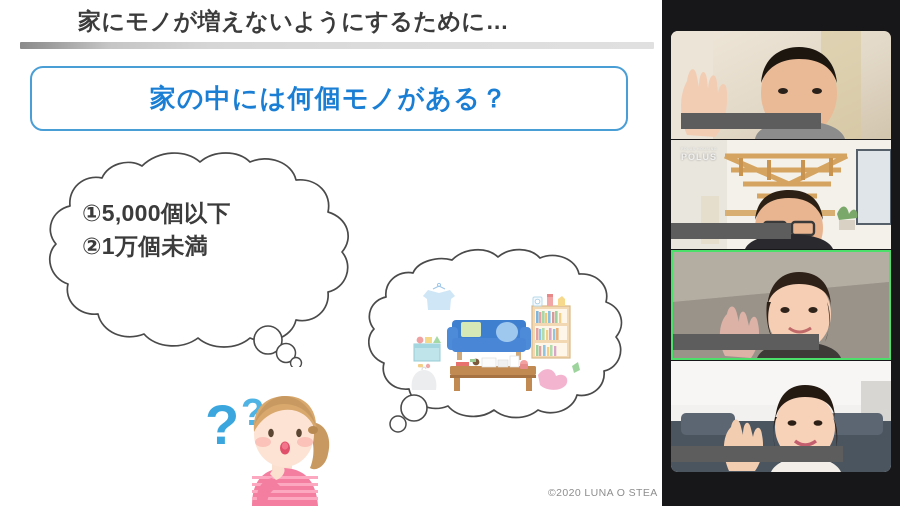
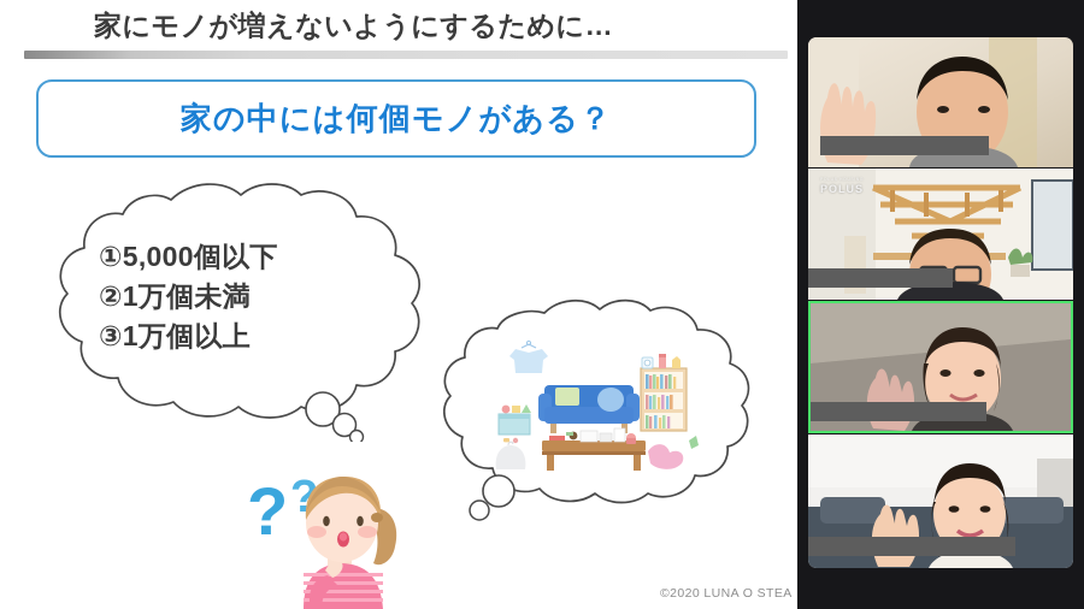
  家にモノが増えないようにするために…
  家の中には何個モノがある？
  ①5,000個以下
  ②1万個未満
+ ③1万個以上
  ?
  ?
  ©2020 LUNA O STEA
  POLUS
